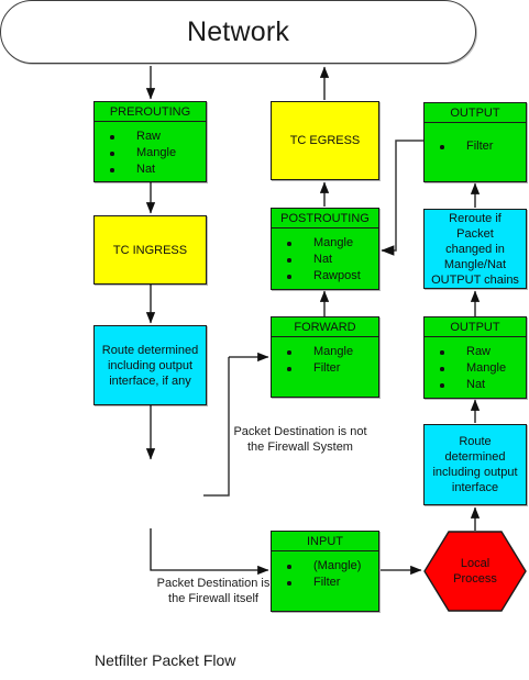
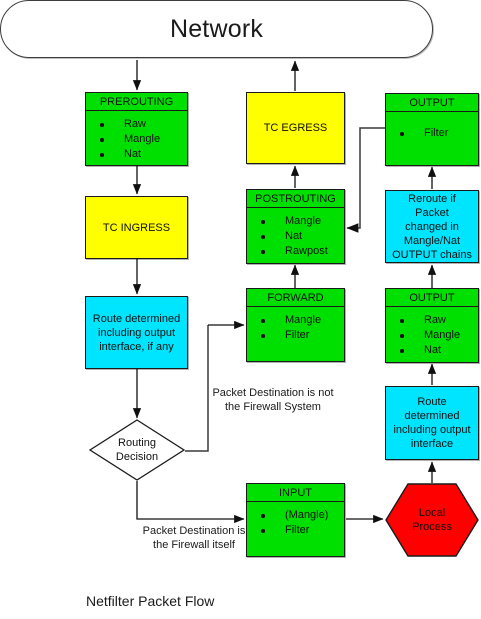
  Network
  PREROUTING
  Raw
  Mangle
  Nat
  TC INGRESS
  Route determined
  including output
  interface, if any
+ Routing
+ Decision
  INPUT
  (Mangle)
  Filter
  FORWARD
  Mangle
  Filter
  POSTROUTING
  Mangle
  Nat
  Rawpost
  TC EGRESS
  OUTPUT
  Filter
  Reroute if Packet
  changed in
  Mangle/Nat
  OUTPUT chains
  OUTPUT
  Raw
  Mangle
  Nat
  Route determined
  including output
  interface
  Local
  Process
  Packet Destination is not
  the Firewall System
  Packet Destination is
  the Firewall itself
  Netfilter Packet Flow
